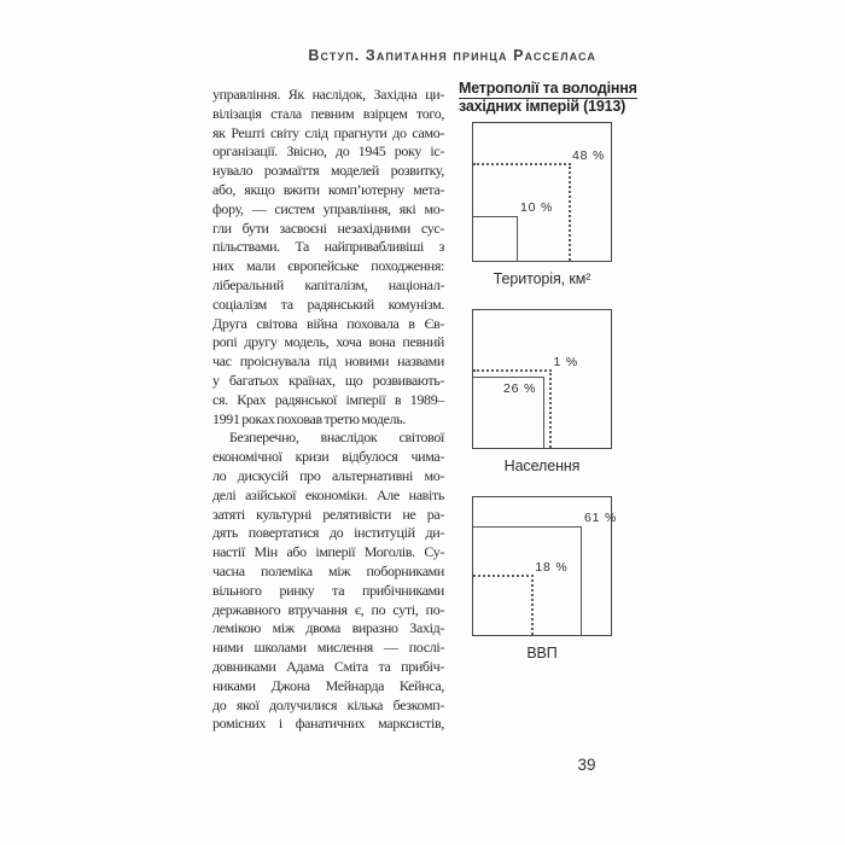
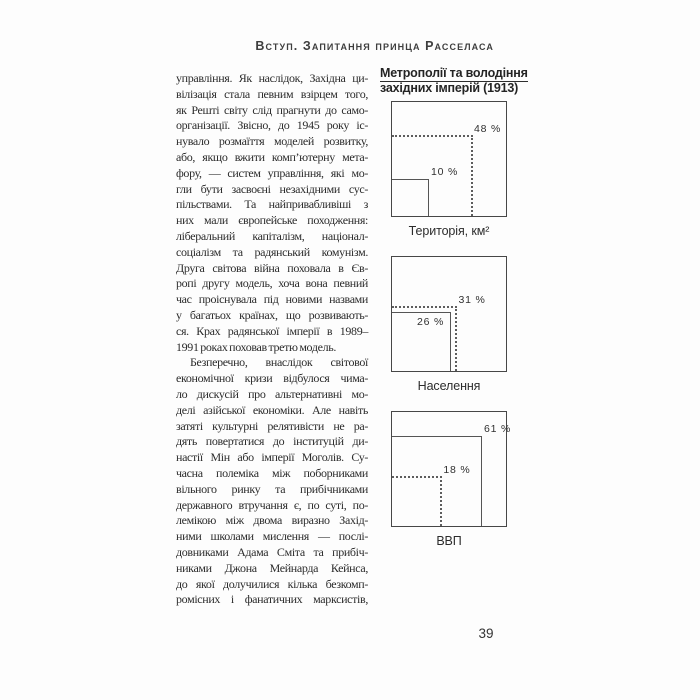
  Вступ. Запитання принца Расселаса
  управління. Як наслідок, Західна ци-
  вілізація стала певним взірцем того,
  як Решті світу слід прагнути до само-
  організації. Звісно, до 1945 року іс-
  нувало розмаїття моделей розвитку,
  або, якщо вжити комп’ютерну мета-
  фору, — систем управління, які мо-
  гли бути засвоєні незахідними сус-
  пільствами. Та найпривабливіші з
  них мали європейське походження:
  ліберальний капіталізм, націонал-
  соціалізм та радянський комунізм.
  Друга світова війна поховала в Єв-
  ропі другу модель, хоча вона певний
  час проіснувала під новими назвами
  у багатьох країнах, що розвивають-
  ся. Крах радянської імперії в 1989–
  1991 роках поховав третю модель.
  Безперечно, внаслідок світової
  економічної кризи відбулося чима-
  ло дискусій про альтернативні мо-
  делі азійської економіки. Але навіть
  затяті культурні релятивісти не ра-
  дять повертатися до інституцій ди-
  настії Мін або імперії Моголів. Су-
  часна полеміка між поборниками
  вільного ринку та прибічниками
  державного втручання є, по суті, по-
  лемікою між двома виразно Захід-
  ними школами мислення — послі-
  довниками Адама Сміта та прибіч-
  никами Джона Мейнарда Кейнса,
  до якої долучилися кілька безкомп-
  ромісних і фанатичних марксистів,
  Метрополії та володіння
  західних імперій (1913)
  48 %
  10 %
  Територія, км²
- 1 %
+ 31 %
  26 %
  Населення
  61 %
  18 %
  ВВП
  39
